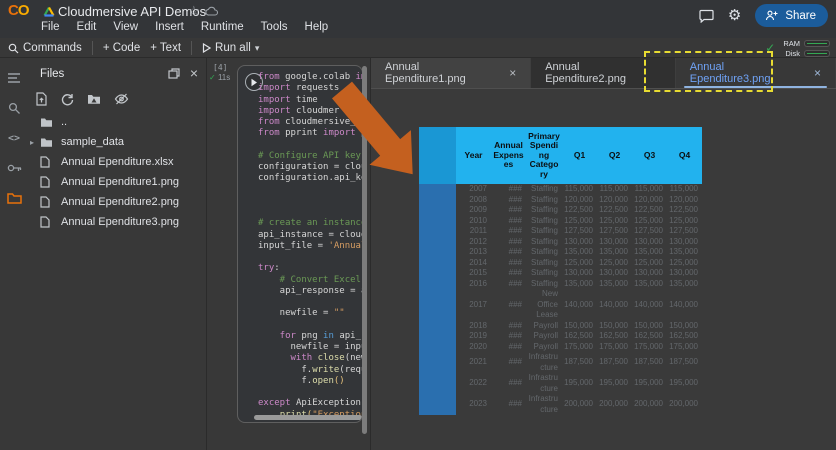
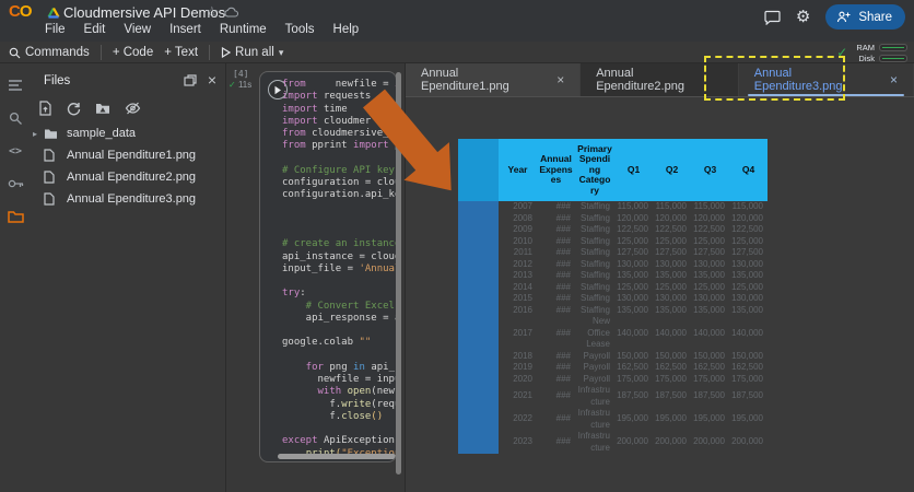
  CO
  Cloudmersive API Demos
  ☆
  File
  Edit
  View
  Insert
  Runtime
  Tools
  Help
  ⚙
  Share
  Commands
  + Code
  + Text
  Run all
  ▾
  ✓
  RAM
  Disk
  <>
  Files
  ×
- ..
  ▸
  sample_data
- Annual Ependiture.xlsx
  Annual Ependiture1.png
  Annual Ependiture2.png
  Annual Ependiture3.png
  [4]
  ✓ 11s
- from google.colab i
+ from newfile =
  import requests
  import time
  import cloudmer
  from cloudmersive
  from pprint import
  # Configure API key
  configuration = clo
  configuration.api_k
  # create an instanc
  api_instance = clou
  input_file = 'Annua
  try:
  # Convert Excel
  api_response =
- newfile = ""
+ google.colab ""
  for png in api_
  newfile = inp
- with close(ne
+ with open(new
  f.write(req
- f.open()
+ f.close()
  except ApiException
  Annual Ependiture1.png
  ×
  Annual Ependiture2.png
  Annual Ependiture3.png
  ×
  	Year	Annual Expenses	Primary Spending Category	Q1	Q2	Q3	Q4
  	2007	###	Staffing	115,000	115,000	115,000	115,000
  	2008	###	Staffing	120,000	120,000	120,000	120,000
  	2009	###	Staffing	122,500	122,500	122,500	122,500
  	2010	###	Staffing	125,000	125,000	125,000	125,000
  	2011	###	Staffing	127,500	127,500	127,500	127,500
  	2012	###	Staffing	130,000	130,000	130,000	130,000
  	2013	###	Staffing	135,000	135,000	135,000	135,000
  	2014	###	Staffing	125,000	125,000	125,000	125,000
  	2015	###	Staffing	130,000	130,000	130,000	130,000
  	2016	###	Staffing	135,000	135,000	135,000	135,000
  	2017	###	New Office Lease	140,000	140,000	140,000	140,000
  	2018	###	Payroll	150,000	150,000	150,000	150,000
  	2019	###	Payroll	162,500	162,500	162,500	162,500
  	2020	###	Payroll	175,000	175,000	175,000	175,000
  	2021	###	Infrastructure	187,500	187,500	187,500	187,500
  	2022	###	Infrastructure	195,000	195,000	195,000	195,000
  	2023	###	Infrastructure	200,000	200,000	200,000	200,000
